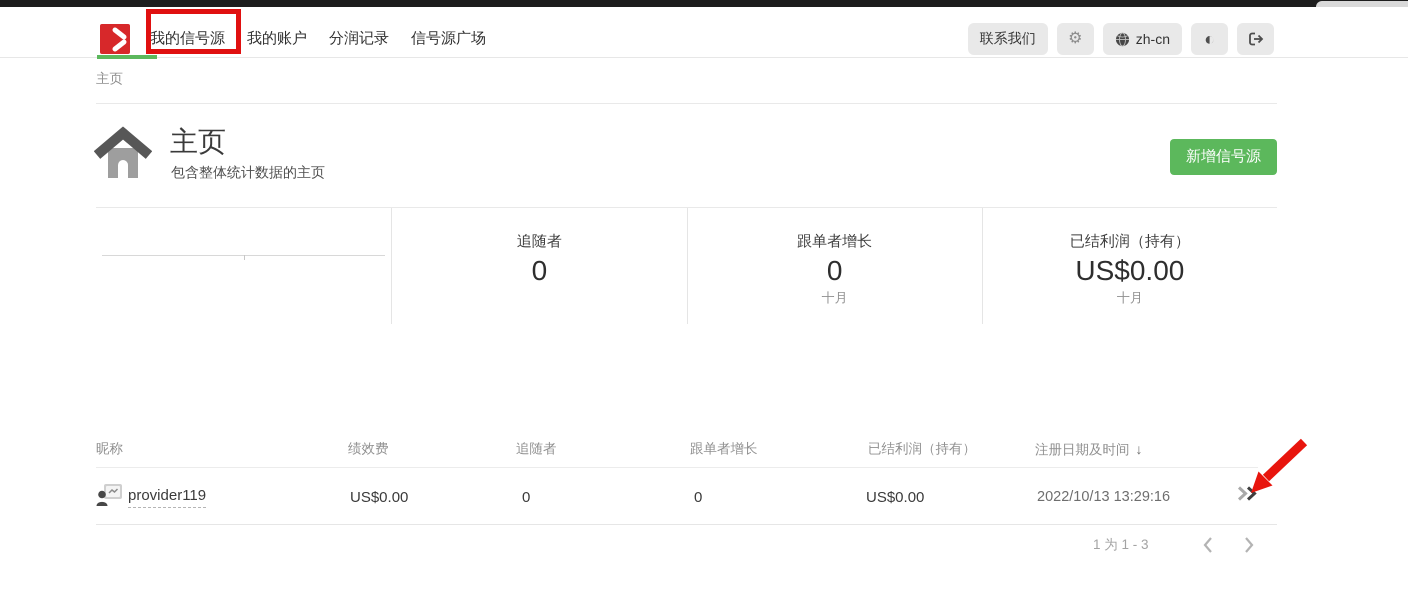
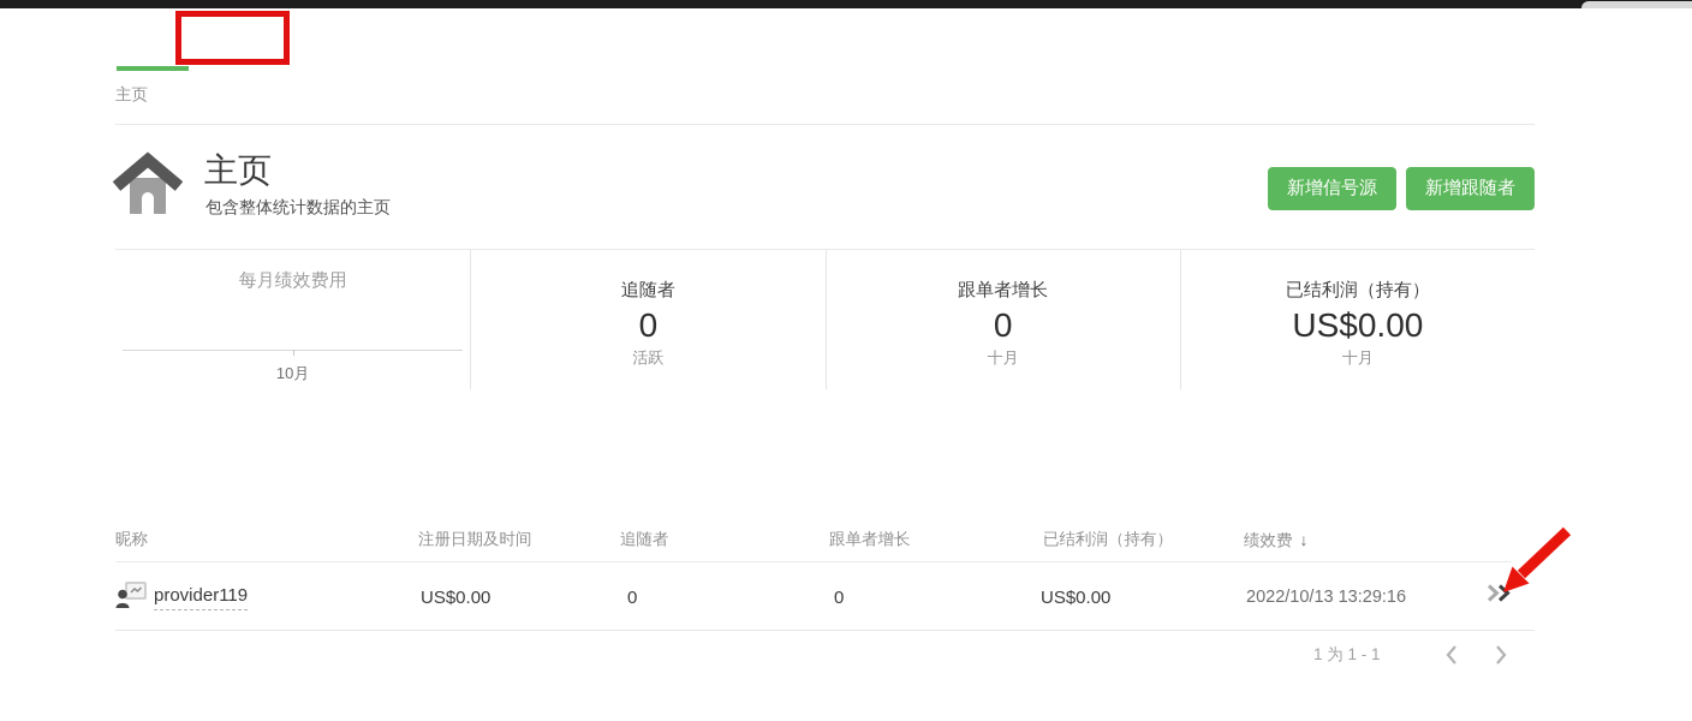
- 我的信号源
- 我的账户
- 分润记录
- 信号源广场
- 联系我们
- ⚙
- zh-cn
- ◐
  主页
  主页
  包含整体统计数据的主页
  新增信号源
+ 新增跟随者
+ 每月绩效费用
+ 10月
  追随者
  0
+ 活跃
  跟单者增长
  0
  十月
  已结利润（持有）
  US$0.00
  十月
  昵称
- 绩效费
+ 注册日期及时间
  追随者
  跟单者增长
  已结利润（持有）
- 注册日期及时间 ↓
+ 绩效费 ↓
  provider119
  US$0.00
  0
  0
  US$0.00
  2022/10/13 13:29:16
- 1 为 1 - 3
+ 1 为 1 - 1
